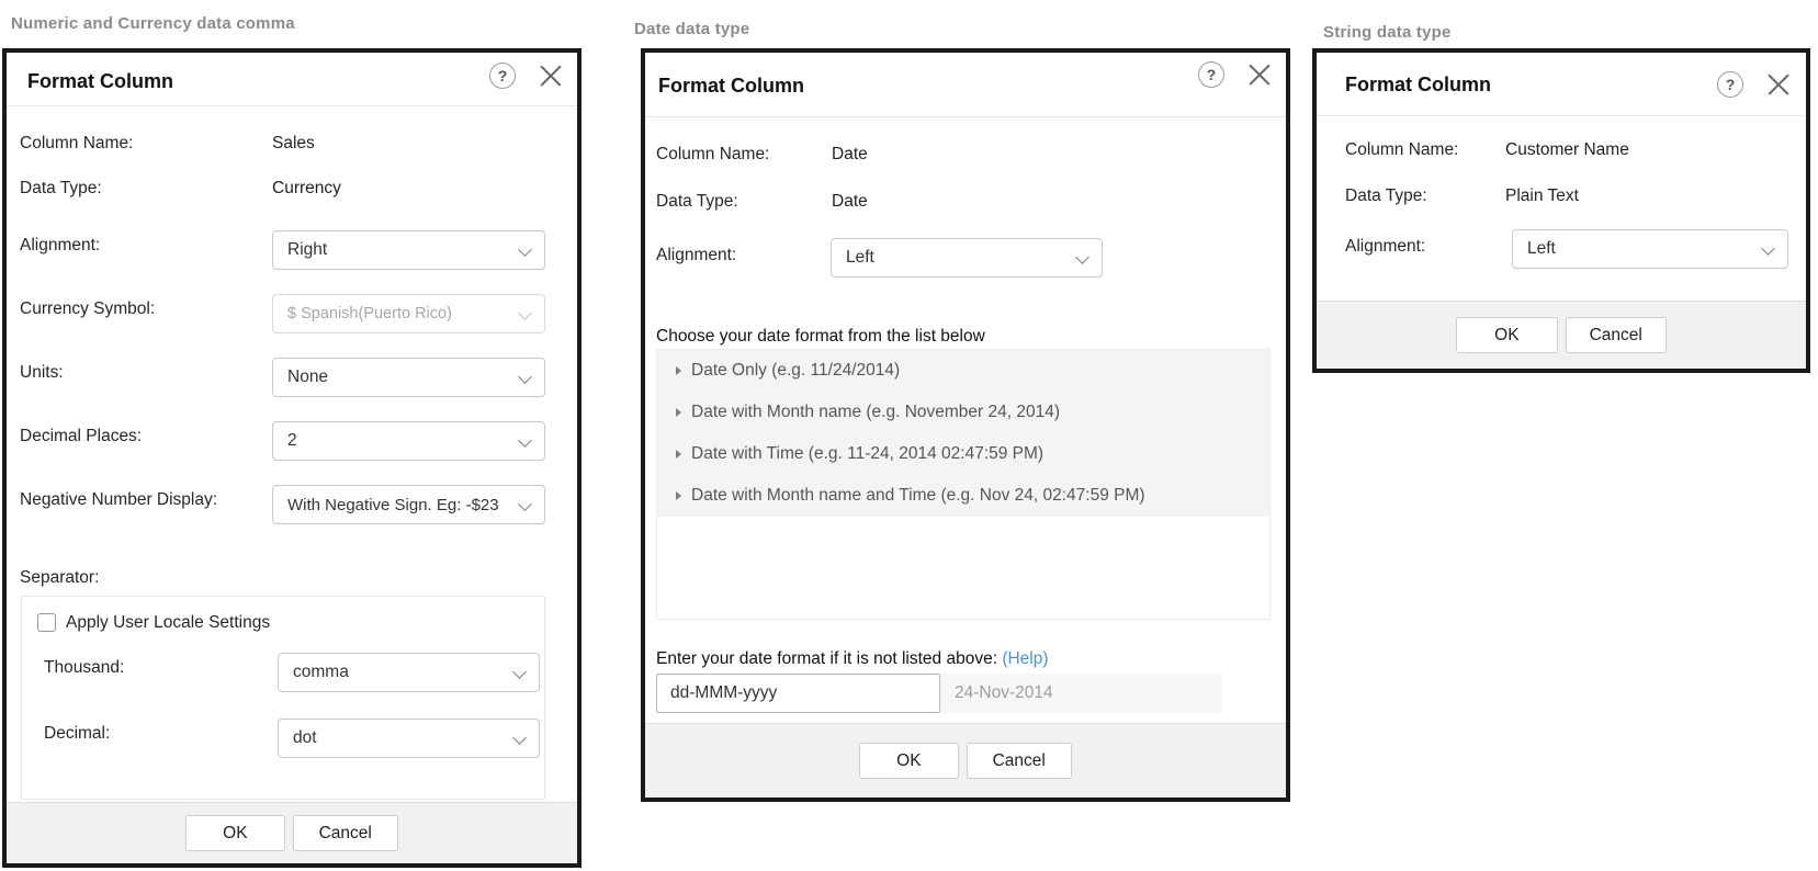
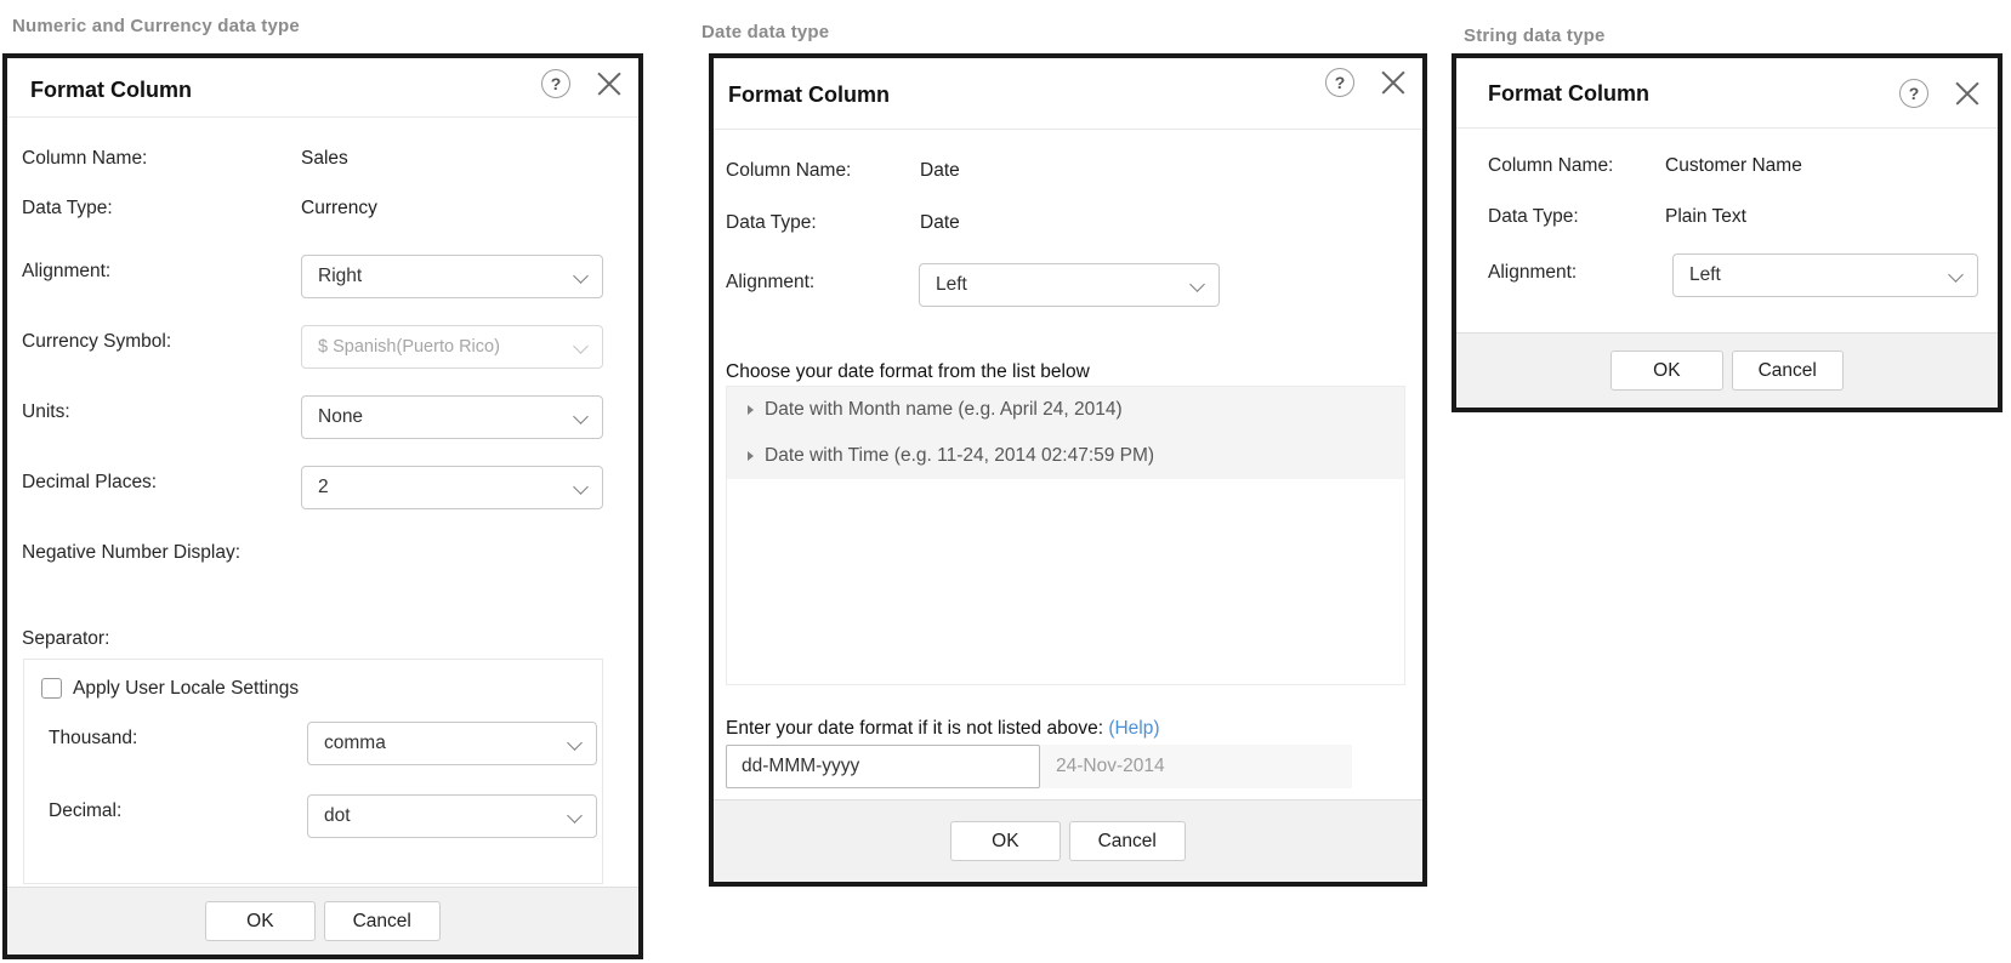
- Numeric and Currency data comma
+ Numeric and Currency data type
  Date data type
  String data type
  Format Column
  ?
  Column Name:
  Sales
  Data Type:
  Currency
  Alignment:
  Right
  Currency Symbol:
  $ Spanish(Puerto Rico)
  Units:
  None
  Decimal Places:
  2
  Negative Number Display:
- With Negative Sign. Eg: -$23
  Separator:
  Apply User Locale Settings
  Thousand:
  comma
  Decimal:
  dot
  OK
  Cancel
  Format Column
  ?
  Column Name:
  Date
  Data Type:
  Date
  Alignment:
  Left
  Choose your date format from the list below
- Date Only (e.g. 11/24/2014)
- Date with Month name (e.g. November 24, 2014)
+ Date with Month name (e.g. April 24, 2014)
  Date with Time (e.g. 11-24, 2014 02:47:59 PM)
- Date with Month name and Time (e.g. Nov 24, 02:47:59 PM)
  Enter your date format if it is not listed above: (Help)
  dd-MMM-yyyy
  24-Nov-2014
  OK
  Cancel
  Format Column
  ?
  Column Name:
  Customer Name
  Data Type:
  Plain Text
  Alignment:
  Left
  OK
  Cancel
